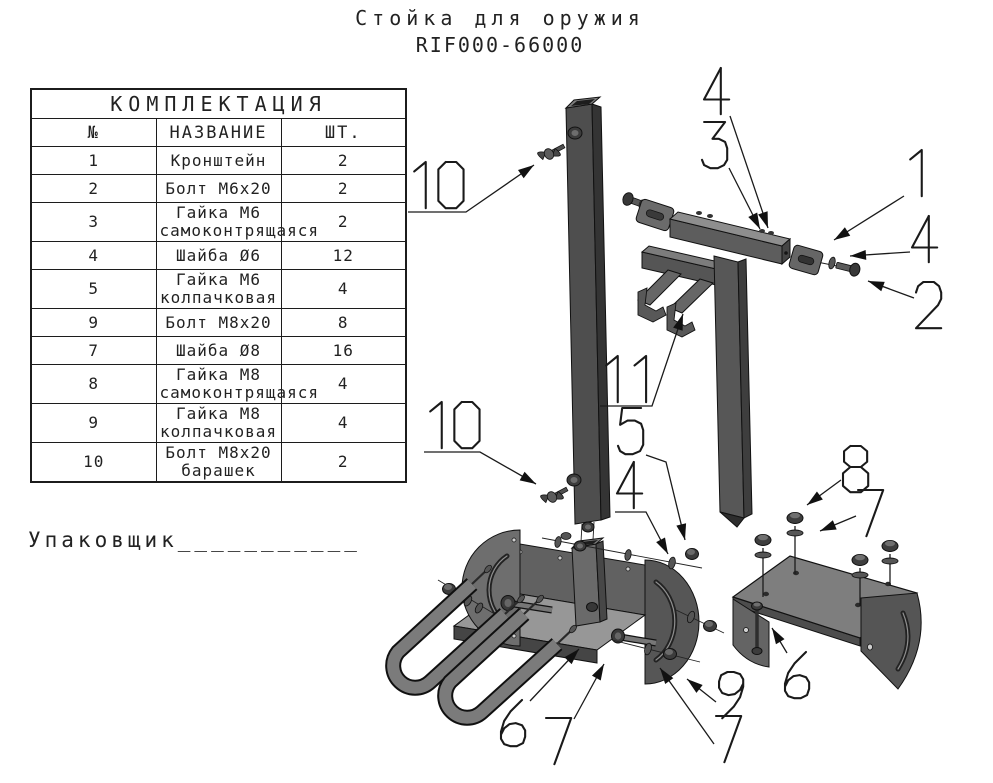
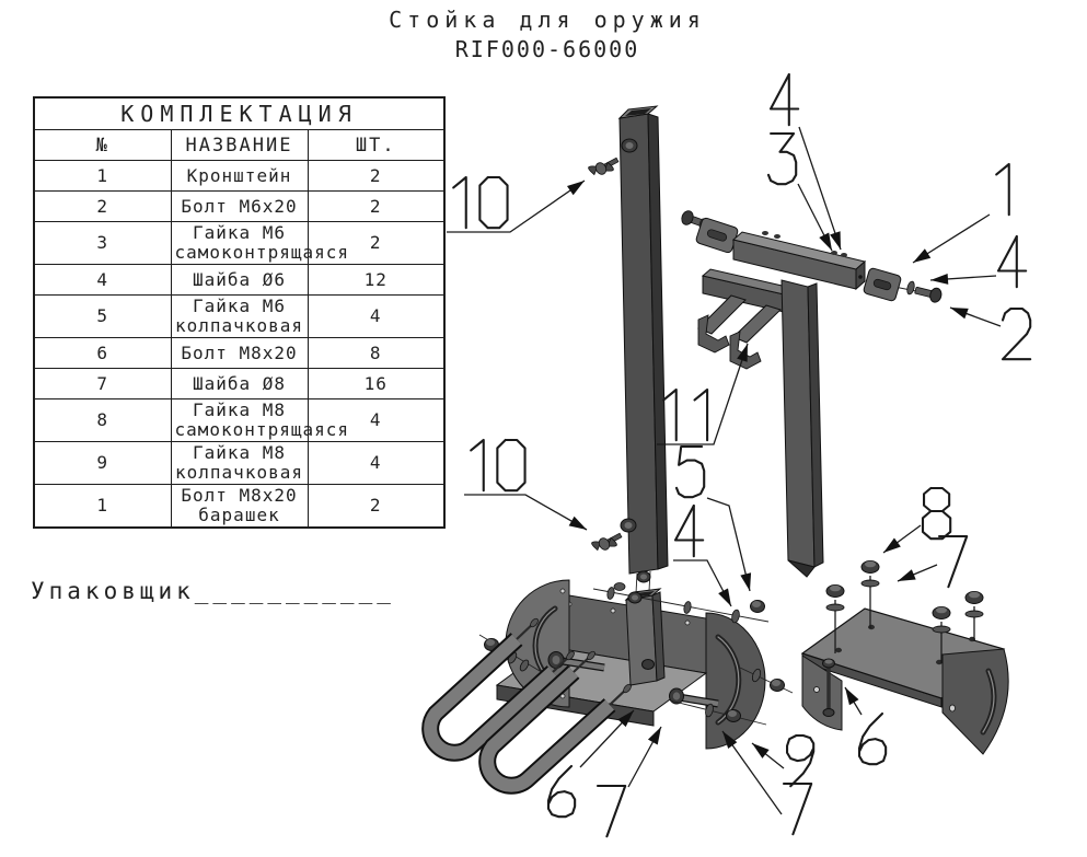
  Стойка для оружия
  RIF000-66000
  КОМПЛЕКТАЦИЯ
  №	НАЗВАНИЕ	ШТ.
  1	Кронштейн	2
  2	Болт М6х20	2
  3	Гайка М6 самоконтрящаяся	2
  4	Шайба Ø6	12
  5	Гайка М6 колпачковая	4
- 9	Болт М8х20	8
+ 6	Болт М8х20	8
  7	Шайба Ø8	16
  8	Гайка М8 самоконтрящаяся	4
  9	Гайка М8 колпачковая	4
- 10	Болт М8х20 барашек	2
+ 1	Болт М8х20 барашек	2
  Упаковщик___________
